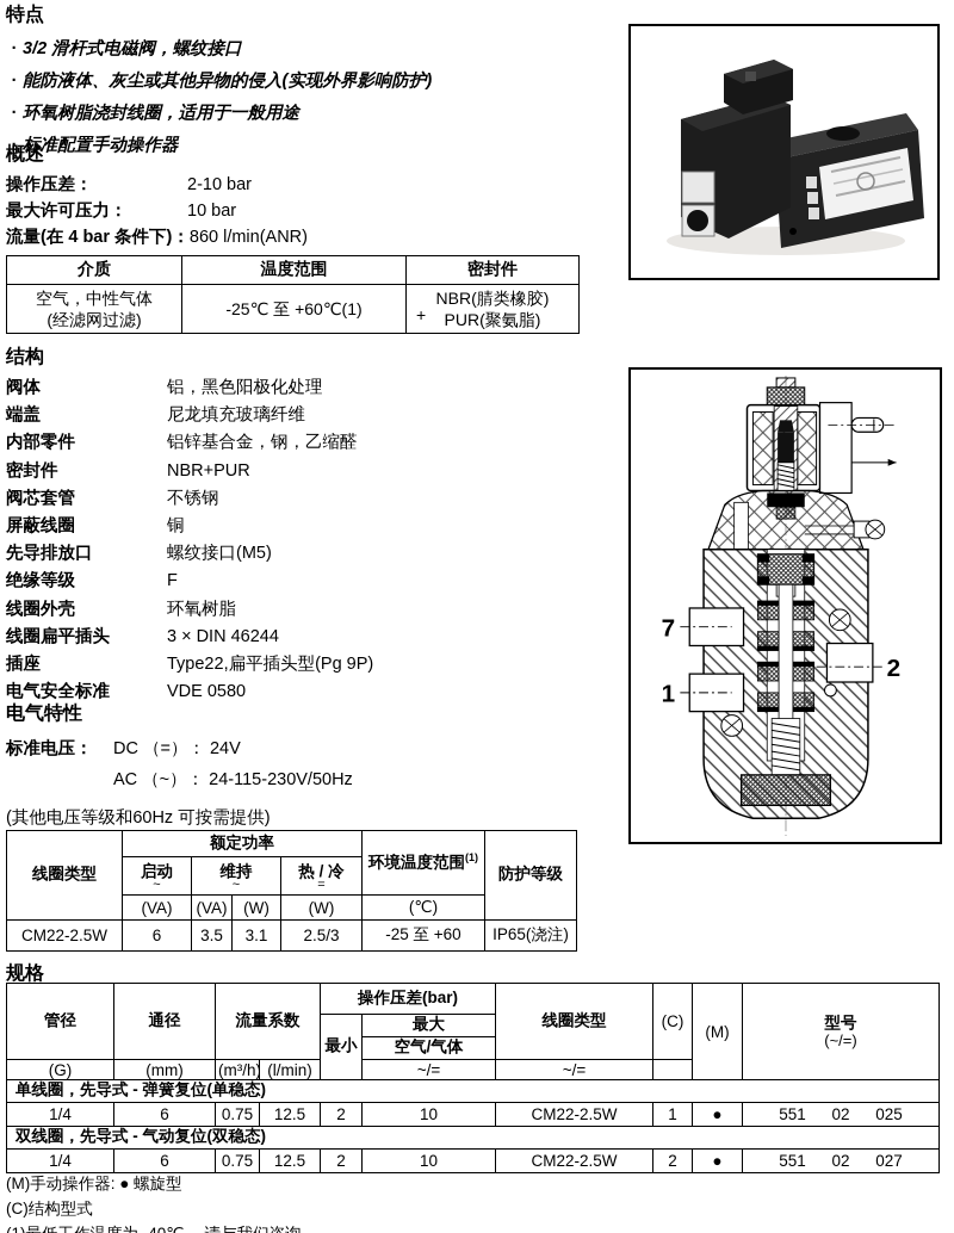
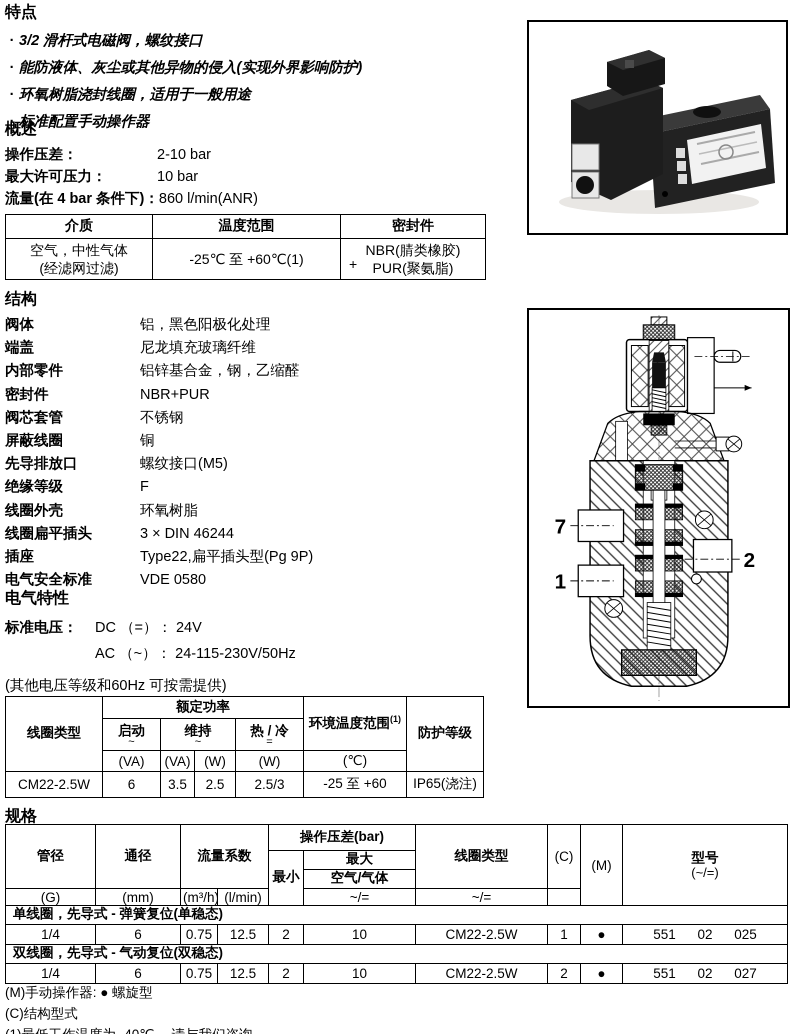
  特点
  ·
  3/2 滑杆式电磁阀，螺纹接口
  ·
  能防液体、灰尘或其他异物的侵入(实现外界影响防护)
  ·
  环氧树脂浇封线圈，适用于一般用途
  ·
  标准配置手动操作器
  概述
  操作压差：
  2-10 bar
  最大许可压力：
  10 bar
  流量(在 4 bar 条件下)：
  860 l/min(ANR)
  介质	温度范围	密封件
  空气，中性气体 (经滤网过滤)	-25℃ 至 +60℃(1)	+ NBR(腈类橡胶) PUR(聚氨脂)
  结构
  阀体
  铝，黑色阳极化处理
  端盖
  尼龙填充玻璃纤维
  内部零件
  铝锌基合金，钢，乙缩醛
  密封件
  NBR+PUR
  阀芯套管
  不锈钢
  屏蔽线圈
  铜
  先导排放口
  螺纹接口(M5)
  绝缘等级
  F
  线圈外壳
  环氧树脂
  线圈扁平插头
  3 × DIN 46244
  插座
  Type22,扁平插头型(Pg 9P)
  电气安全标准
  VDE 0580
  7
  1
  2
  电气特性
  标准电压：
  DC （=）： 24V
  AC （~）： 24-115-230V/50Hz
  (其他电压等级和60Hz 可按需提供)
  线圈类型	额定功率	环境温度范围(1)	防护等级
  启动~	维持~	热 / 冷=
  (VA)	(VA)	(W)	(W)	(℃)
- CM22-2.5W	6	3.5	3.1	2.5/3	-25 至 +60	IP65(浇注)
+ CM22-2.5W	6	3.5	2.5	2.5/3	-25 至 +60	IP65(浇注)
  规格
  管径	通径	流量系数	操作压差(bar)	线圈类型	(C)	(M)	型号 (~/=)
  最小	最大
  空气/气体
  (G)	(mm)	(m³/h)	(l/min)	~/=	~/=
  单线圈，先导式 - 弹簧复位(单稳态)
  1/4	6	0.75	12.5	2	10	CM22-2.5W	1	●	551 02 025
  双线圈，先导式 - 气动复位(双稳态)
  1/4	6	0.75	12.5	2	10	CM22-2.5W	2	●	551 02 027
  (M)手动操作器: ● 螺旋型
  (C)结构型式
